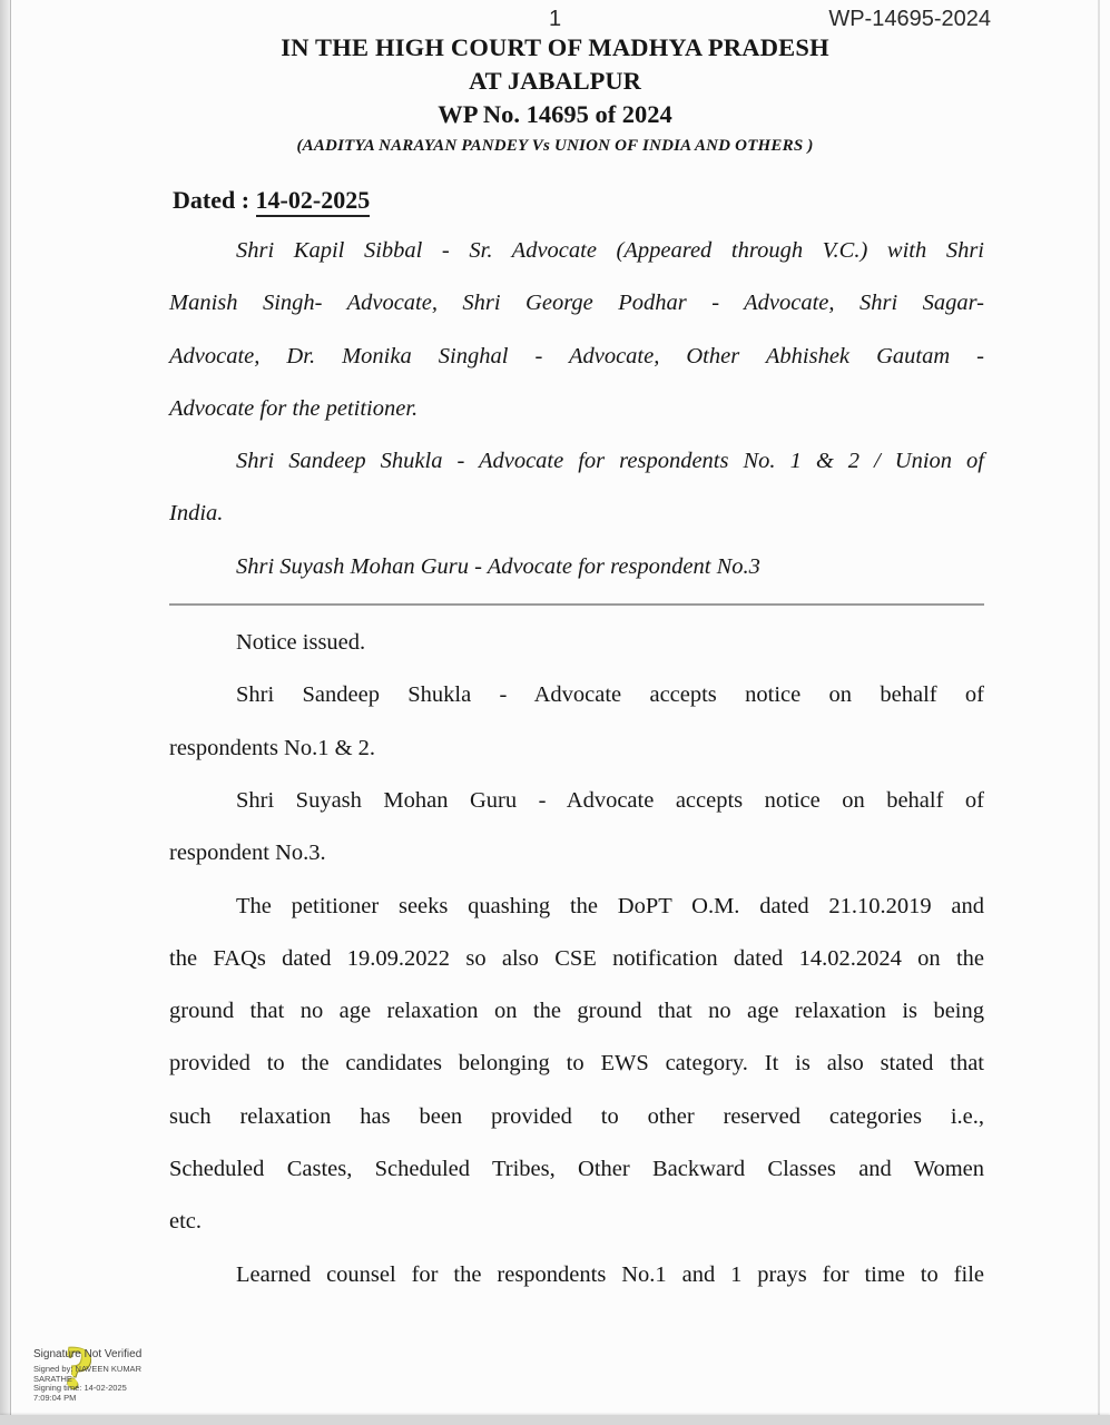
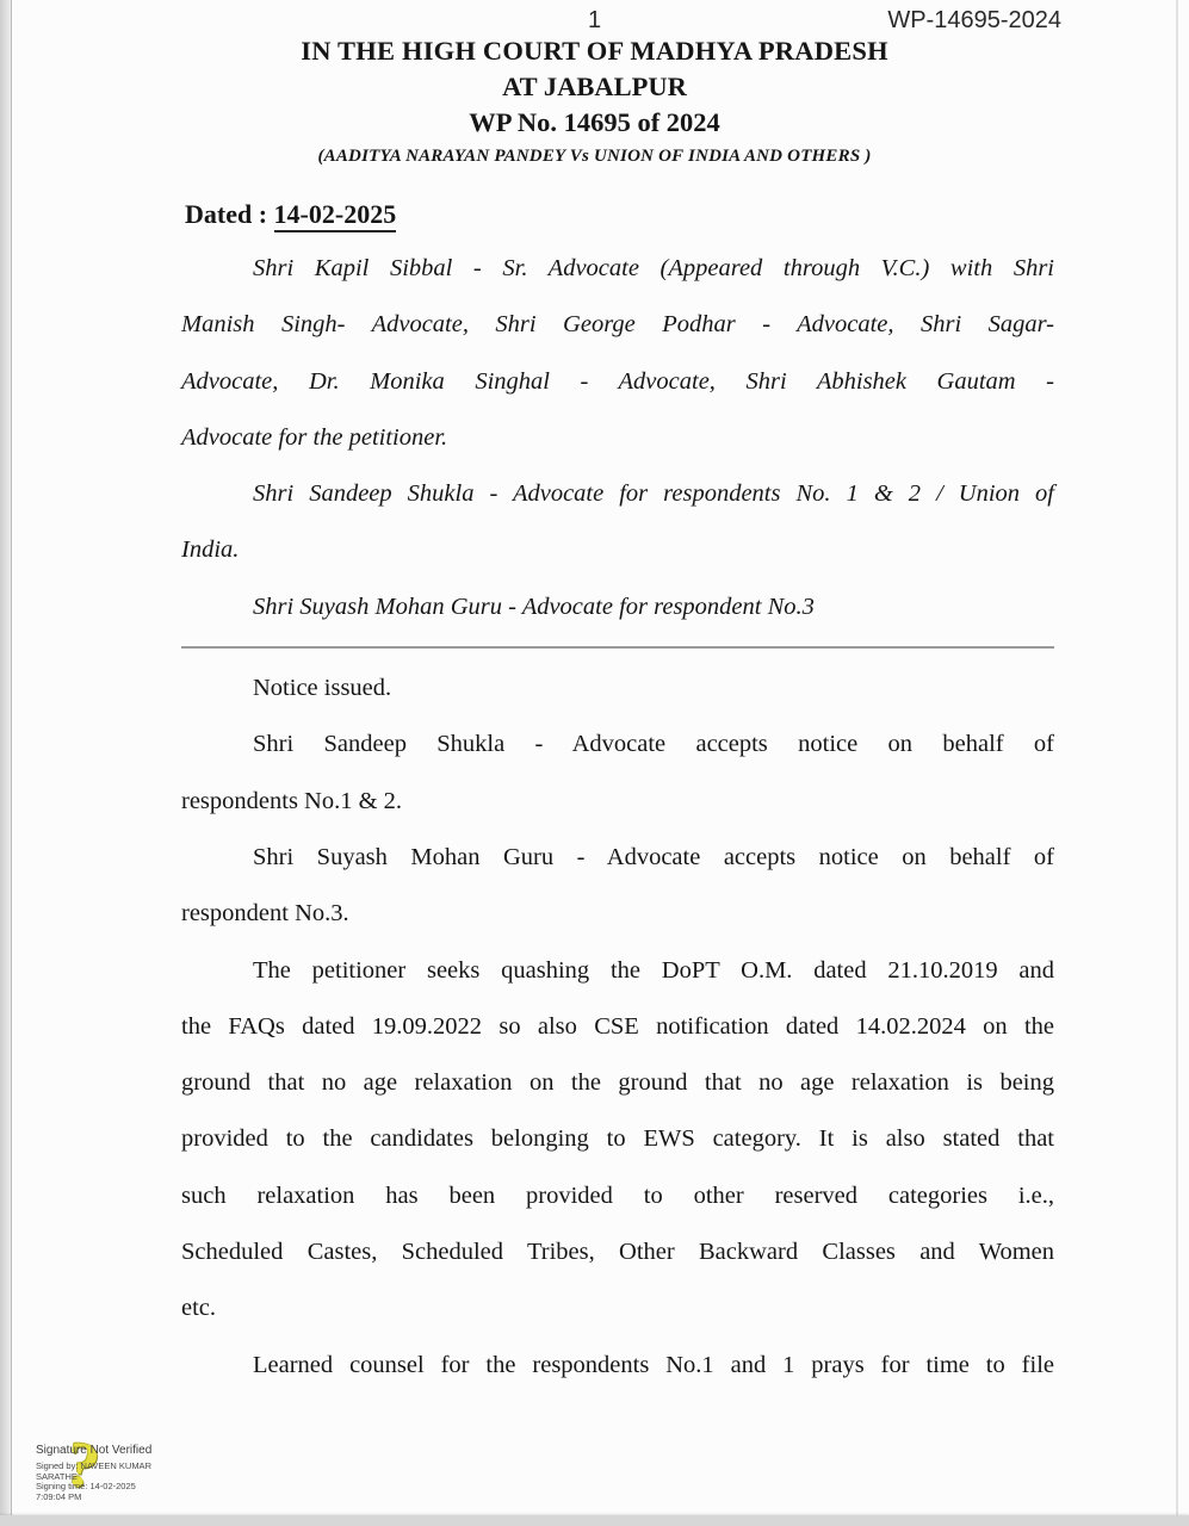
  1
  WP-14695-2024
  IN THE HIGH COURT OF MADHYA PRADESH
  AT JABALPUR
  WP No. 14695 of 2024
  (AADITYA NARAYAN PANDEY Vs UNION OF INDIA AND OTHERS )
  Dated : 14-02-2025
  Shri Kapil Sibbal - Sr. Advocate (Appeared through V.C.) with Shri
  Manish Singh- Advocate, Shri George Podhar - Advocate, Shri Sagar-
- Advocate, Dr. Monika Singhal - Advocate, Other Abhishek Gautam -
+ Advocate, Dr. Monika Singhal - Advocate, Shri Abhishek Gautam -
  Advocate for the petitioner.
  Shri Sandeep Shukla - Advocate for respondents No. 1 & 2 / Union of
  India.
  Shri Suyash Mohan Guru - Advocate for respondent No.3
  Notice issued.
  Shri Sandeep Shukla - Advocate accepts notice on behalf of
  respondents No.1 & 2.
  Shri Suyash Mohan Guru - Advocate accepts notice on behalf of
  respondent No.3.
  The petitioner seeks quashing the DoPT O.M. dated 21.10.2019 and
  the FAQs dated 19.09.2022 so also CSE notification dated 14.02.2024 on the
  ground that no age relaxation on the ground that no age relaxation is being
  provided to the candidates belonging to EWS category. It is also stated that
  such relaxation has been provided to other reserved categories i.e.,
  Scheduled Castes, Scheduled Tribes, Other Backward Classes and Women
  etc.
  Learned counsel for the respondents No.1 and 1 prays for time to file
  Signature Not Verified
  Signed by: NAVEEN KUMAR
  SARATHE
  Signing time: 14-02-2025
  7:09:04 PM
